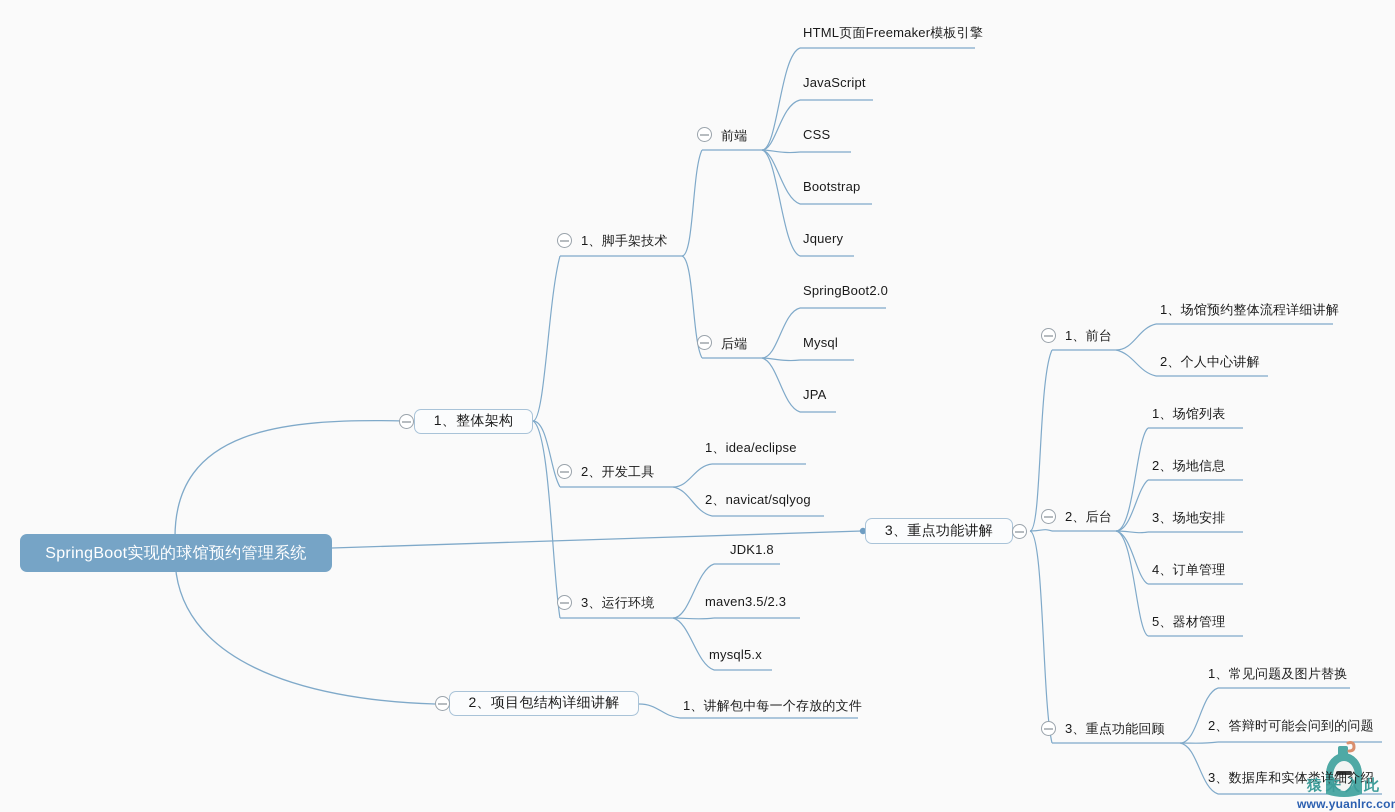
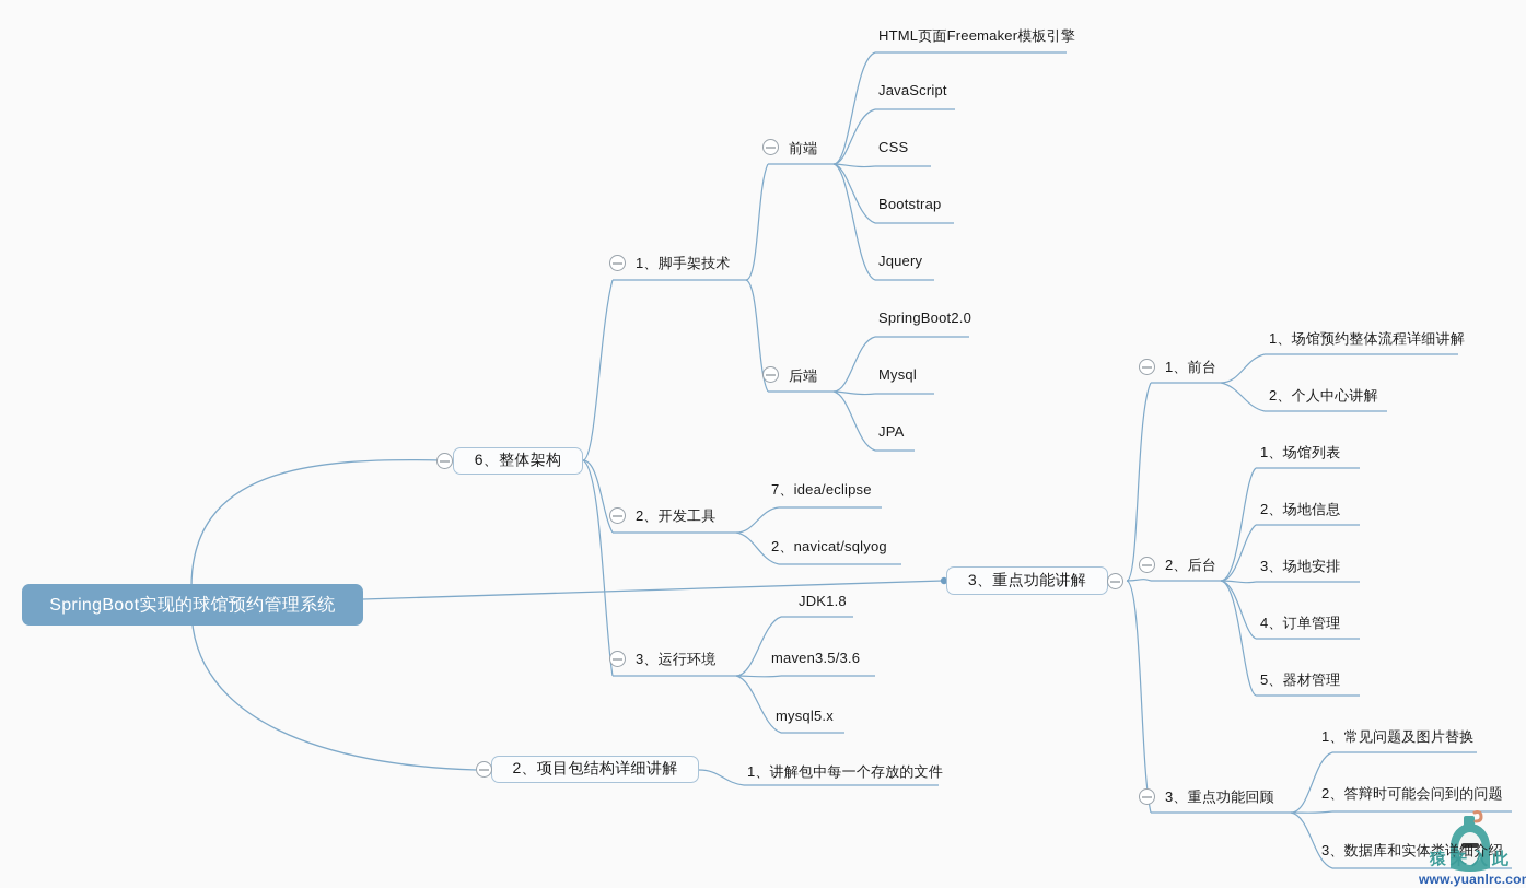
  SpringBoot实现的球馆预约管理系统
- 1、整体架构
+ 6、整体架构
  2、项目包结构详细讲解
  3、重点功能讲解
  1、脚手架技术
  2、开发工具
  3、运行环境
  前端
  后端
  HTML页面Freemaker模板引擎
  JavaScript
  CSS
  Bootstrap
  Jquery
  SpringBoot2.0
  Mysql
  JPA
- 1、idea/eclipse
+ 7、idea/eclipse
  2、navicat/sqlyog
  JDK1.8
- maven3.5/2.3
+ maven3.5/3.6
  mysql5.x
  1、讲解包中每一个存放的文件
  1、前台
  2、后台
  3、重点功能回顾
  1、场馆预约整体流程详细讲解
  2、个人中心讲解
  1、场馆列表
  2、场地信息
  3、场地安排
  4、订单管理
  5、器材管理
  1、常见问题及图片替换
  2、答辩时可能会问到的问题
  3、数据库和实体类详细介绍
  猿来入此
  www.yuanlrc.co
